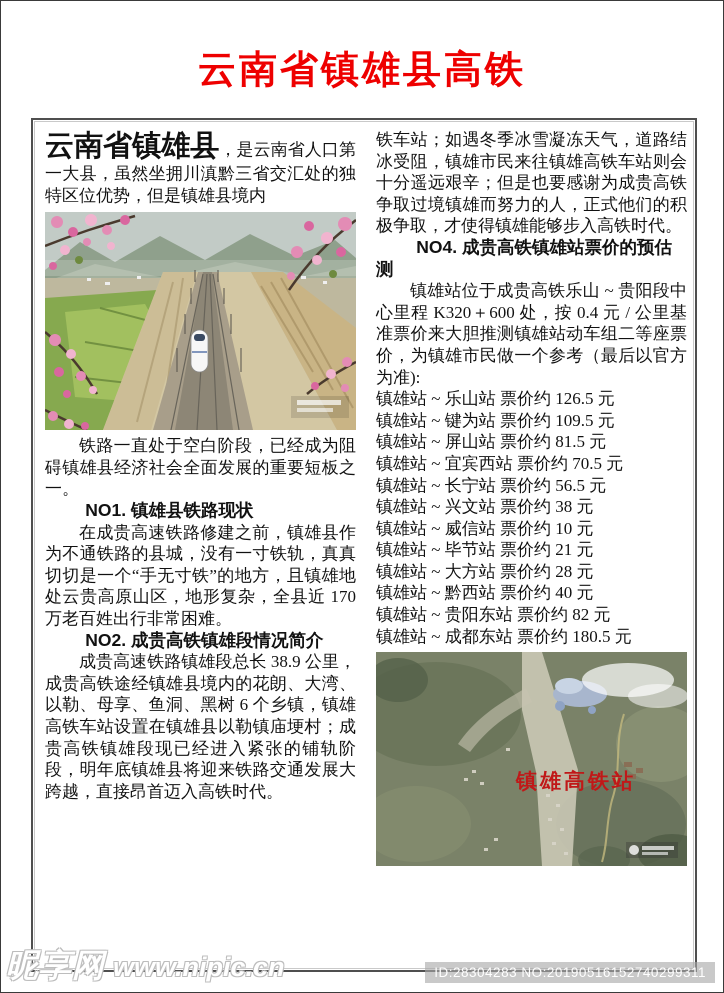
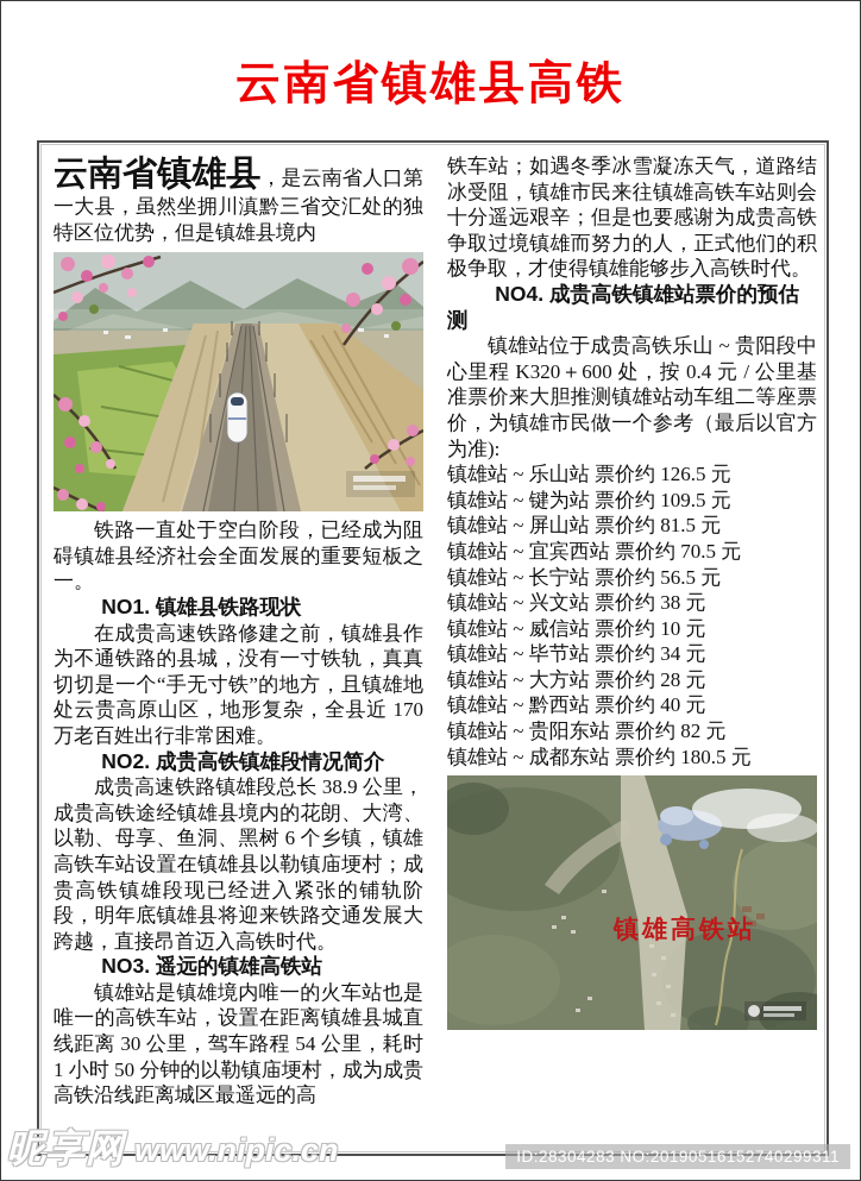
  云南省镇雄县高铁
  云南省镇雄县，是云南省人口第一大县，虽然坐拥川滇黔三省交汇处的独特区位优势，但是镇雄县境内
  铁路一直处于空白阶段，已经成为阻碍镇雄县经济社会全面发展的重要短板之一。
  NO1. 镇雄县铁路现状
  在成贵高速铁路修建之前，镇雄县作为不通铁路的县城，没有一寸铁轨，真真切切是一个“手无寸铁”的地方，且镇雄地处云贵高原山区，地形复杂，全县近 170 万老百姓出行非常困难。
  NO2. 成贵高铁镇雄段情况简介
  成贵高速铁路镇雄段总长 38.9 公里，成贵高铁途经镇雄县境内的花朗、大湾、以勒、母享、鱼洞、黑树 6 个乡镇，镇雄高铁车站设置在镇雄县以勒镇庙埂村；成贵高铁镇雄段现已经进入紧张的铺轨阶段，明年底镇雄县将迎来铁路交通发展大跨越，直接昂首迈入高铁时代。
+ NO3. 遥远的镇雄高铁站
+ 镇雄站是镇雄境内唯一的火车站也是唯一的高铁车站，设置在距离镇雄县城直线距离 30 公里，驾车路程 54 公里，耗时 1 小时 50 分钟的以勒镇庙埂村，成为成贵高铁沿线距离城区最遥远的高
  铁车站；如遇冬季冰雪凝冻天气，道路结冰受阻，镇雄市民来往镇雄高铁车站则会十分遥远艰辛；但是也要感谢为成贵高铁争取过境镇雄而努力的人，正式他们的积极争取，才使得镇雄能够步入高铁时代。
  NO4. 成贵高铁镇雄站票价的预估测
  镇雄站位于成贵高铁乐山 ~ 贵阳段中心里程 K320＋600 处，按 0.4 元 / 公里基准票价来大胆推测镇雄站动车组二等座票价，为镇雄市民做一个参考（最后以官方为准):
  镇雄站 ~ 乐山站 票价约 126.5 元
  镇雄站 ~ 键为站 票价约 109.5 元
  镇雄站 ~ 屏山站 票价约 81.5 元
  镇雄站 ~ 宜宾西站 票价约 70.5 元
  镇雄站 ~ 长宁站 票价约 56.5 元
  镇雄站 ~ 兴文站 票价约 38 元
  镇雄站 ~ 威信站 票价约 10 元
- 镇雄站 ~ 毕节站 票价约 21 元
+ 镇雄站 ~ 毕节站 票价约 34 元
  镇雄站 ~ 大方站 票价约 28 元
  镇雄站 ~ 黔西站 票价约 40 元
  镇雄站 ~ 贵阳东站 票价约 82 元
  镇雄站 ~ 成都东站 票价约 180.5 元
  镇雄高铁站
  昵享网
  www.nipic.cn
  ID:28304283 NO:20190516152740299311
